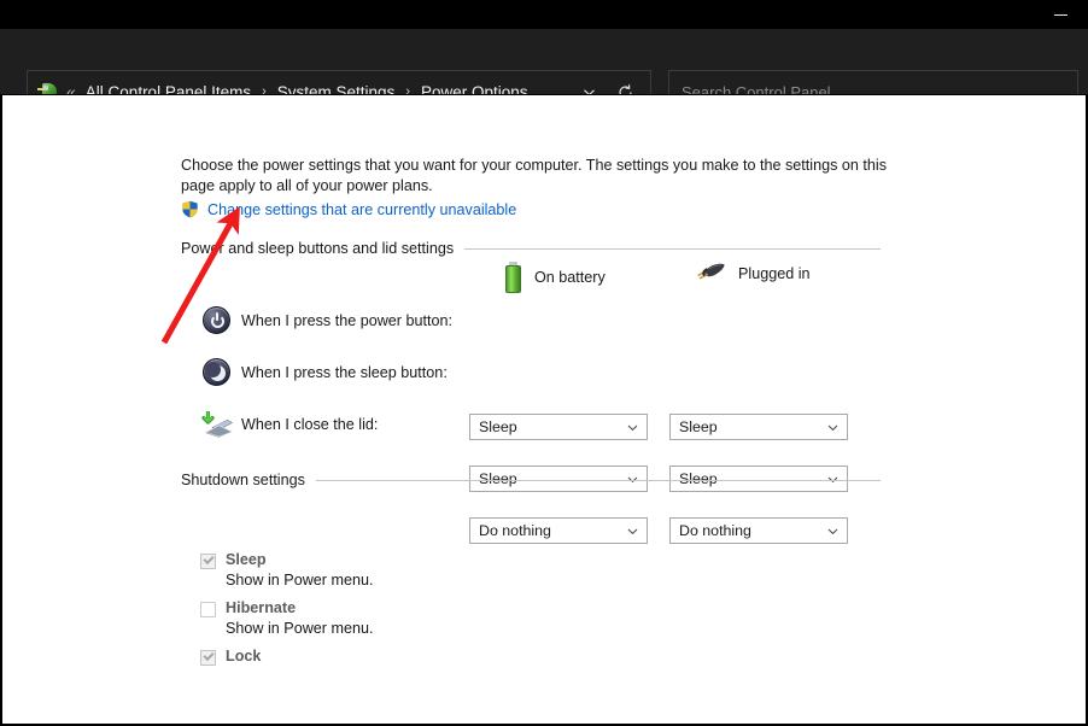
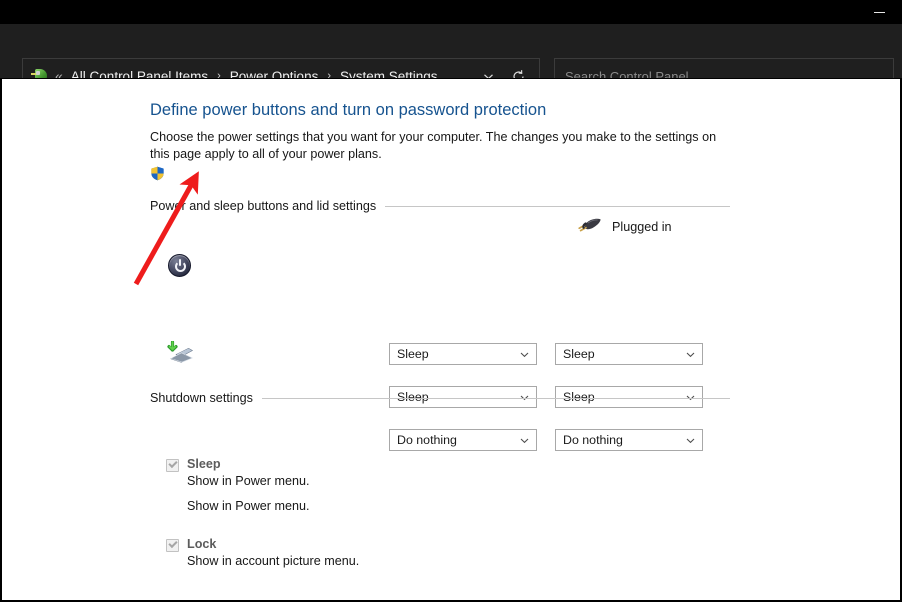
  «
  All Control Panel Items
  ›
- System Settings
+ Power Options
  ›
- Power Options
+ System Settings
  Search Control Panel
+ Define power buttons and turn on password protection
- Choose the power settings that you want for your computer. The settings you make to the settings on this page apply to all of your power plans.
+ Choose the power settings that you want for your computer. The changes you make to the settings on this page apply to all of your power plans.
- Change settings that are currently unavailable
  Powr and sleep buttons and lid settings
- On battery
  Plugged in
- When I press the power button:
  Sleep
  Sleep
- When I press the sleep button:
- When I close the lid:
  Do nothing
  Do nothing
  Shutdown settings
  Sleep
  Show in Power menu.
- Hibernate
  Show in Power menu.
  Lock
+ Show in account picture menu.
